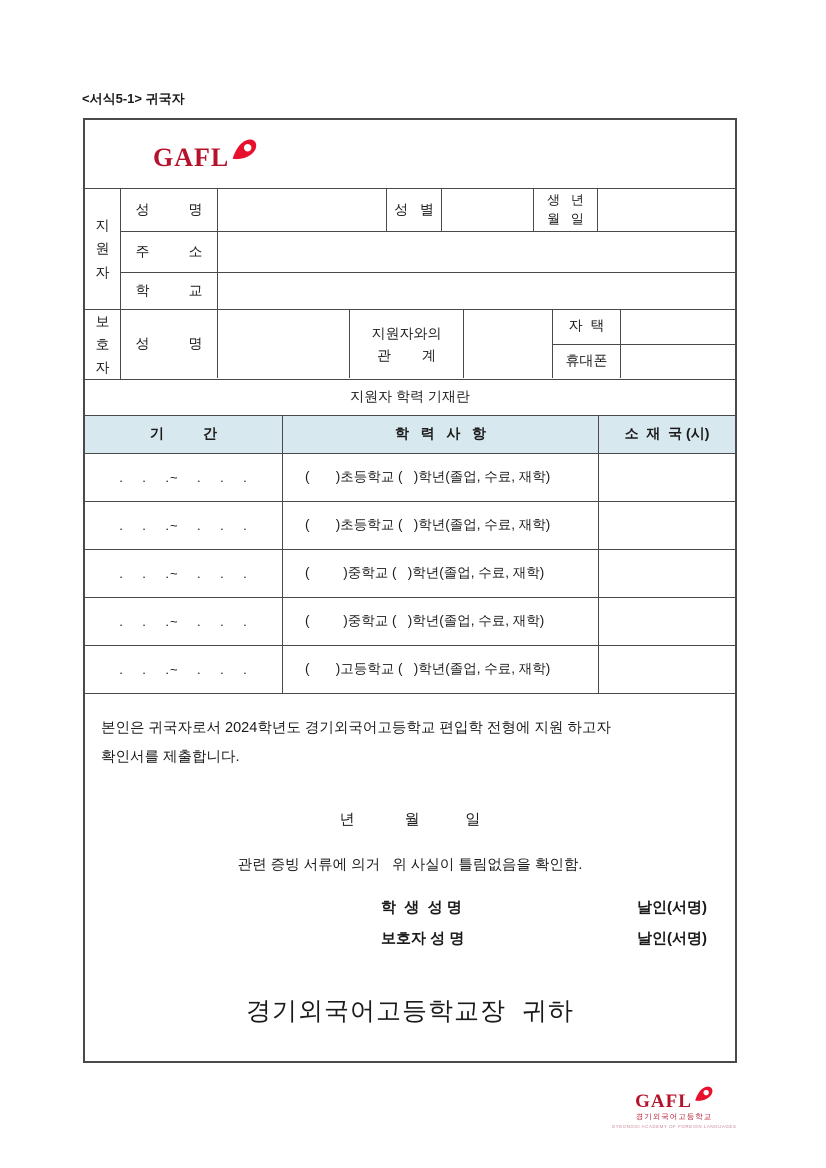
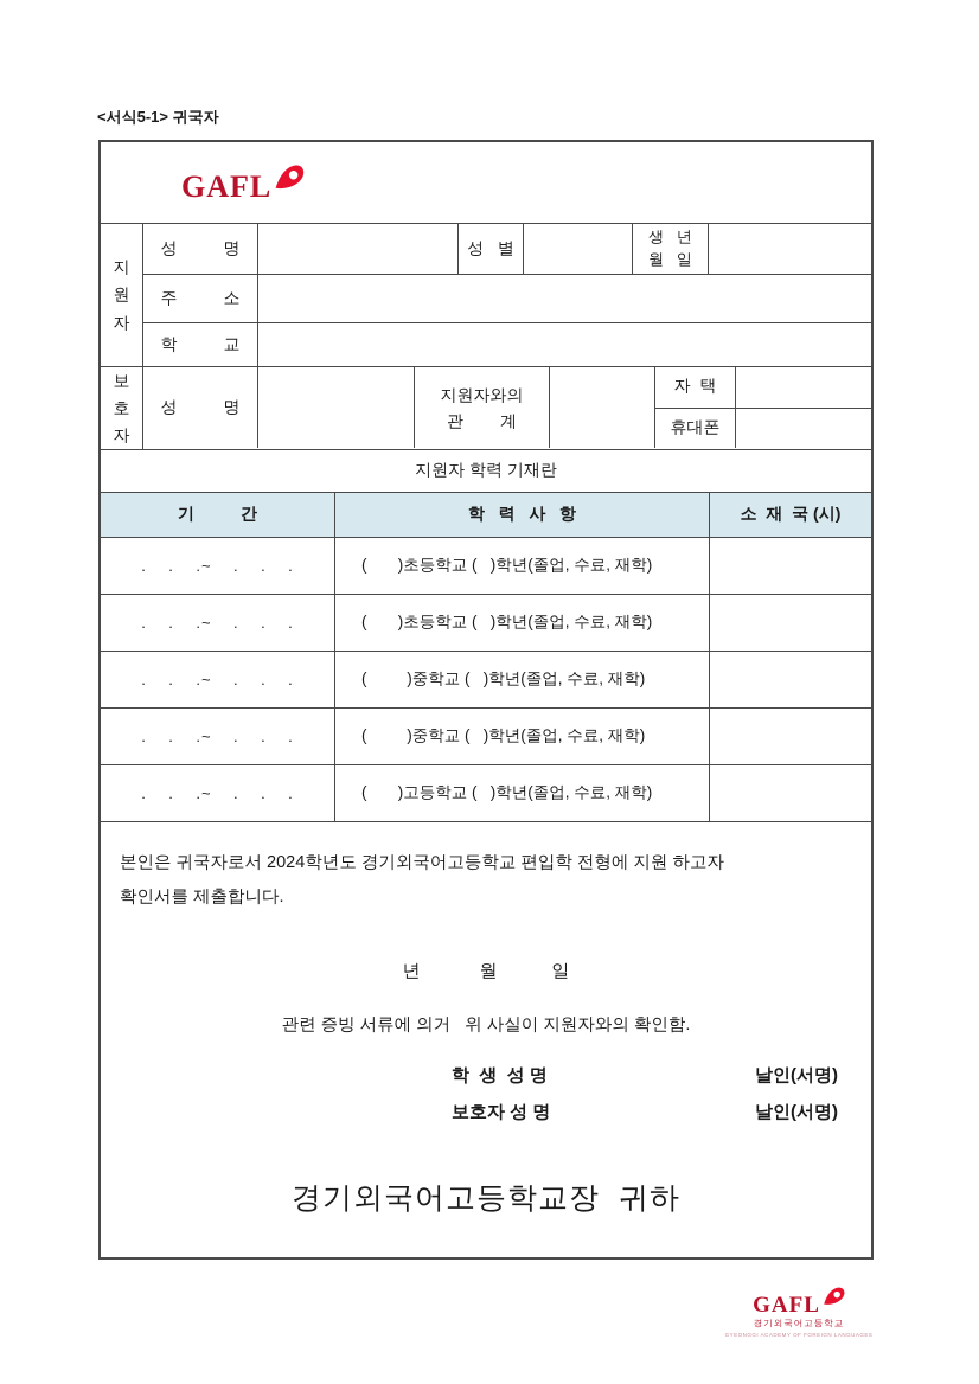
  <서식5-1> 귀국자
  GAFL
  지
  원
  자
  성 명
  성 별
  생 년
  월 일
  주 소
  학 교
  보
  호
  자
  성 명
  지원자와의
  관 계
  자 택
  휴대폰
  지원자 학력 기재란
  기 간
  학 력 사 항
  소 재 국 (시)
  . . .~ . . .
  ( )초등학교 ( )학년(졸업, 수료, 재학)
  . . .~ . . .
  ( )초등학교 ( )학년(졸업, 수료, 재학)
  . . .~ . . .
  ( )중학교 ( )학년(졸업, 수료, 재학)
  . . .~ . . .
  ( )중학교 ( )학년(졸업, 수료, 재학)
  . . .~ . . .
  ( )고등학교 ( )학년(졸업, 수료, 재학)
  본인은 귀국자로서 2024학년도 경기외국어고등학교 편입학 전형에 지원 하고자
  확인서를 제출합니다.
  년 월 일
- 관련 증빙 서류에 의거 위 사실이 틀림없음을 확인함.
+ 관련 증빙 서류에 의거 위 사실이 지원자와의 확인함.
  학 생 성 명
  날인(서명)
  보호자 성 명
  날인(서명)
  경기외국어고등학교장 귀하
  GAFL
  경기외국어고등학교
